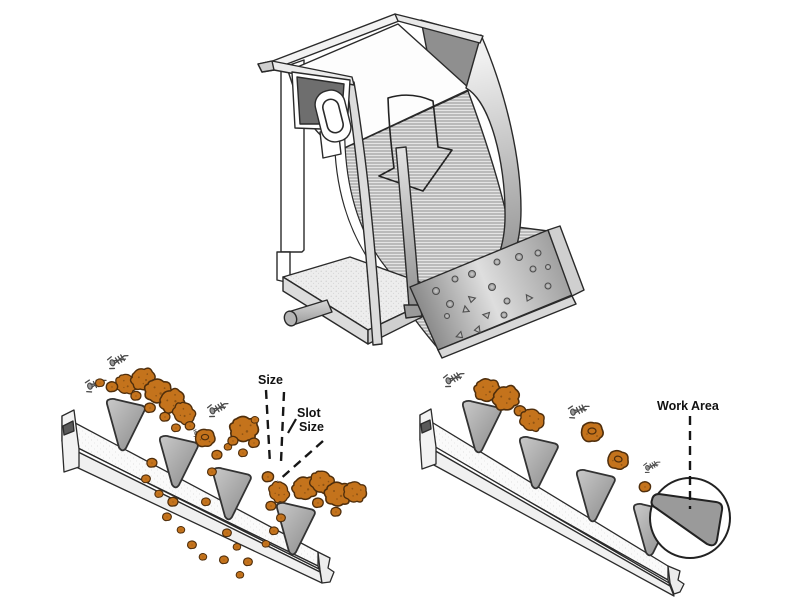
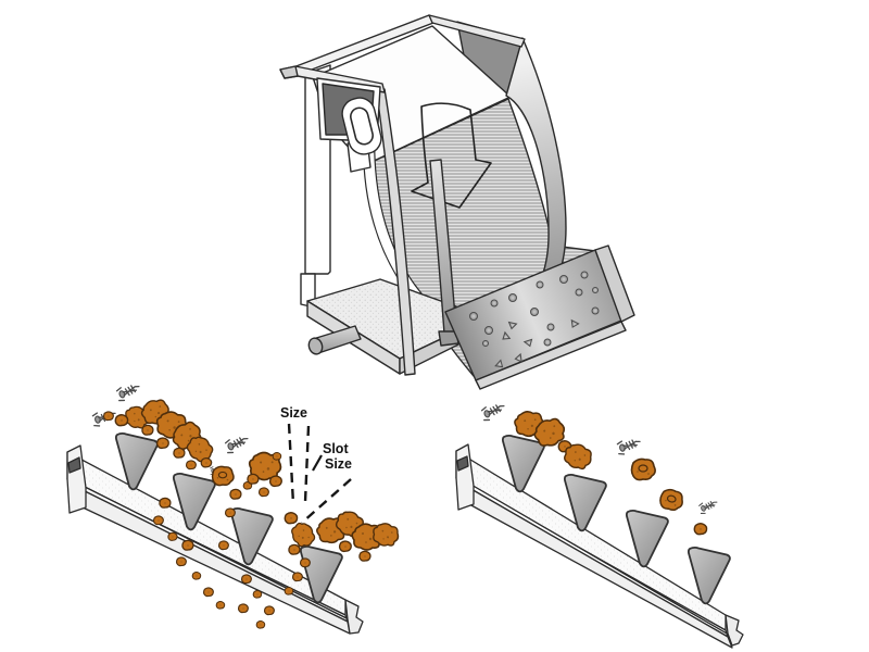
  Size
  Slot
  Size
- Work Area
